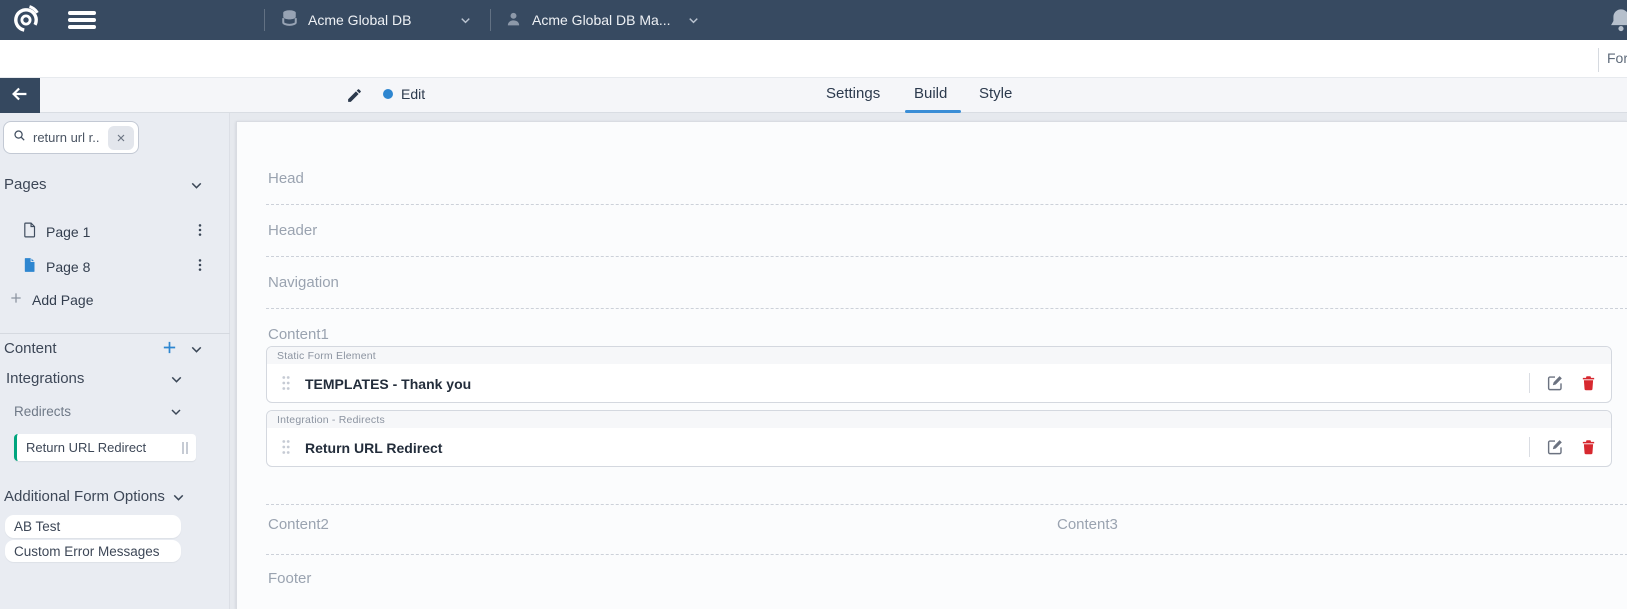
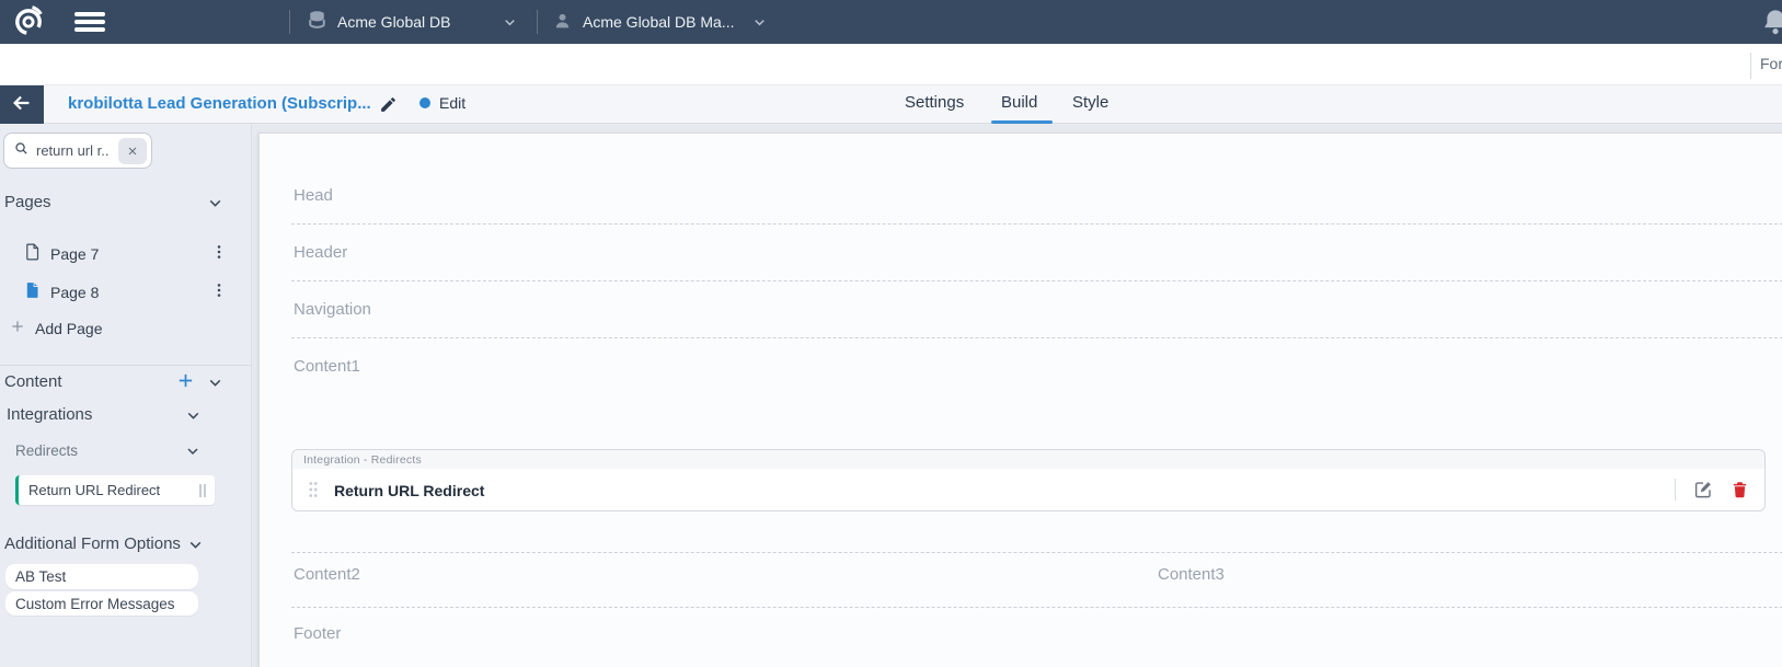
  Acme Global DB
  Acme Global DB Ma...
  For
+ krobilotta Lead Generation (Subscrip...
  Edit
  Settings
  Build
  Style
  return url r..
  Pages
- Page 1
+ Page 7
  Page 8
  Add Page
  Content
  Integrations
  Redirects
  Return URL Redirect
  Additional Form Options
  AB Test
  Custom Error Messages
  Head
  Header
  Navigation
  Content1
- Static Form Element
- TEMPLATES - Thank you
  Integration - Redirects
  Return URL Redirect
  Content2
  Content3
  Footer
